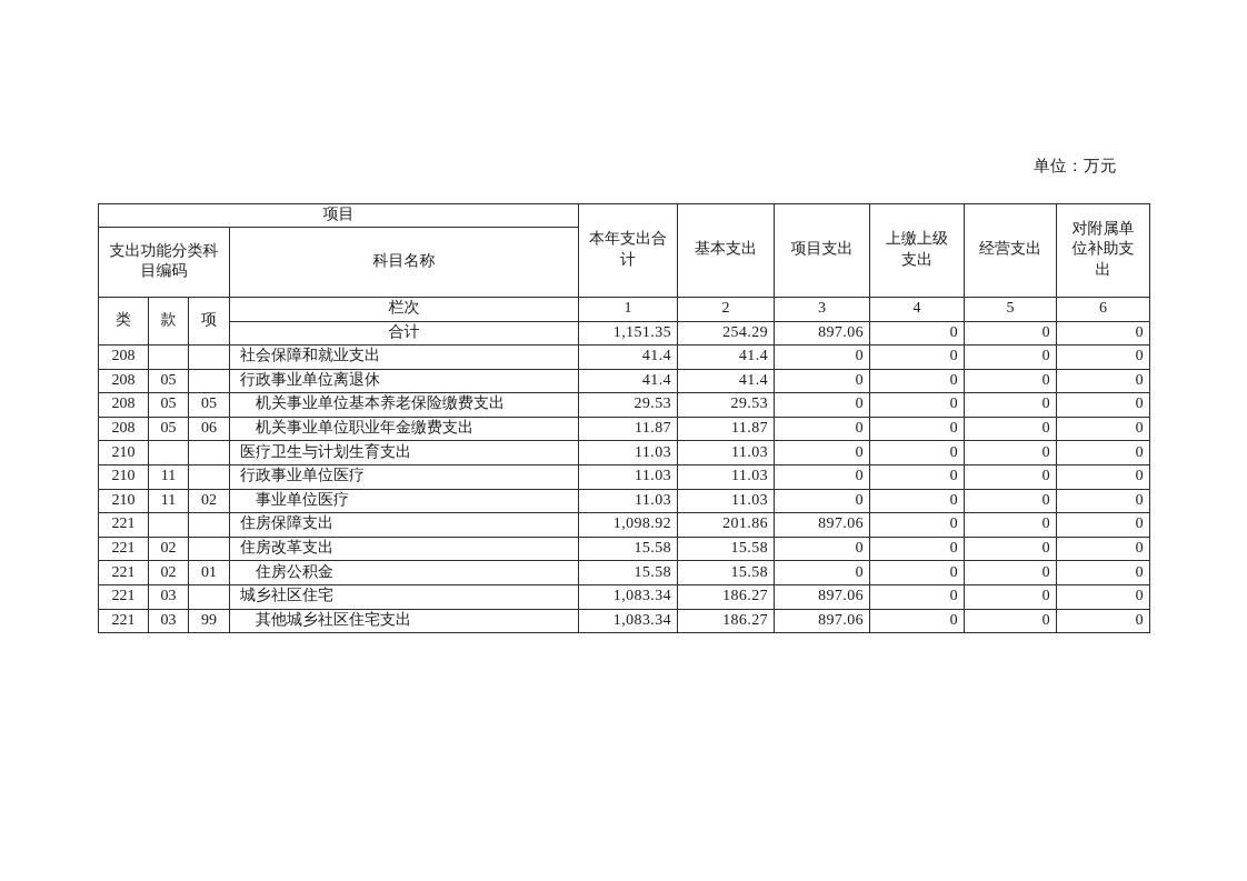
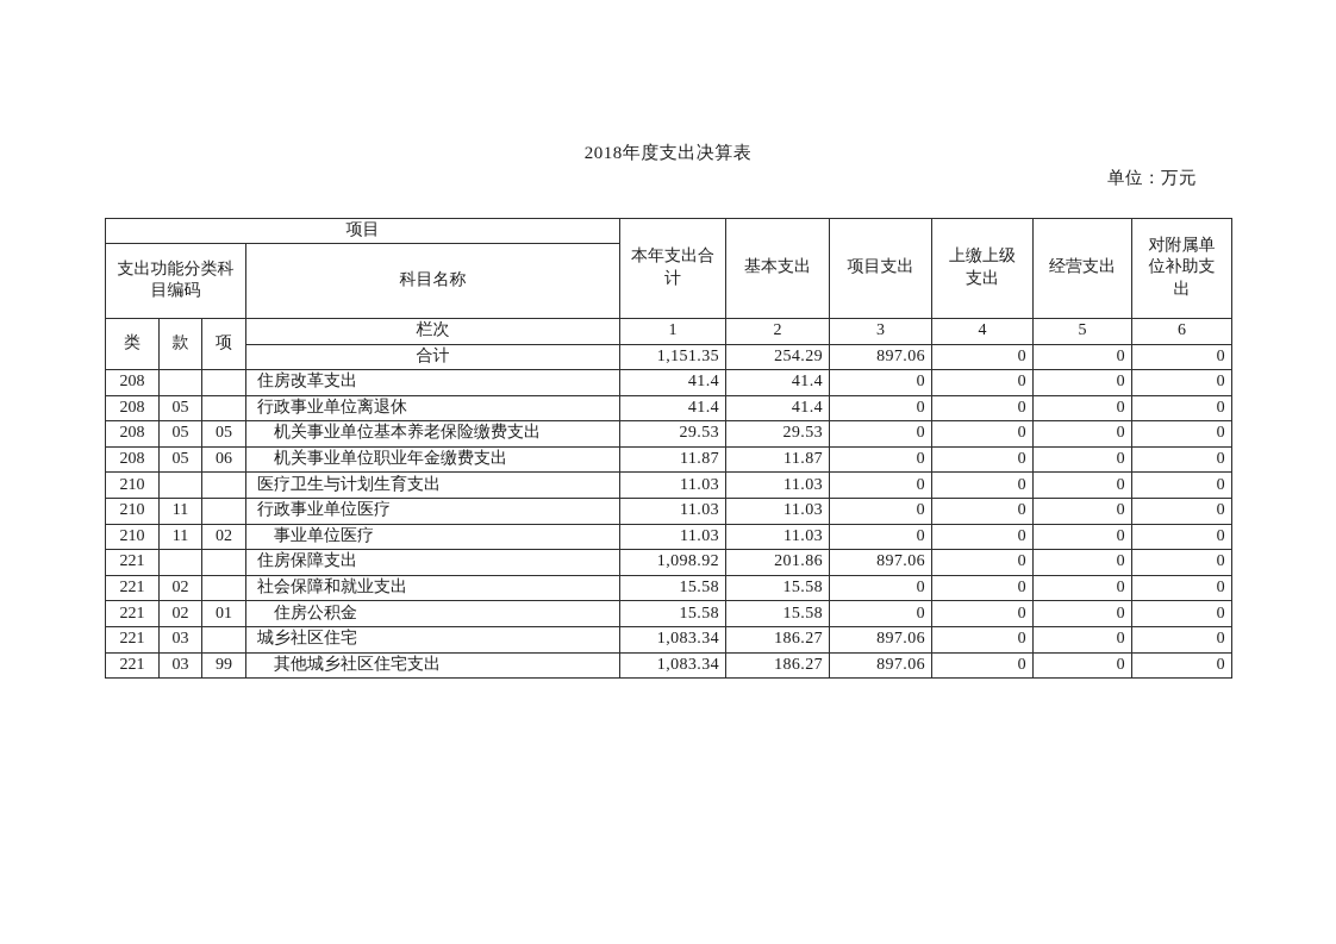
+ 2018年度支出决算表
  单位：万元
  项目	本年支出合 计	基本支出	项目支出	上缴上级 支出	经营支出	对附属单 位补助支 出
  支出功能分类科 目编码	科目名称
  类	款	项	栏次	1	2	3	4	5	6
  合计	1,151.35	254.29	897.06	0	0	0
- 208			社会保障和就业支出	41.4	41.4	0	0	0	0
+ 208			住房改革支出	41.4	41.4	0	0	0	0
  208	05		行政事业单位离退休	41.4	41.4	0	0	0	0
  208	05	05	机关事业单位基本养老保险缴费支出	29.53	29.53	0	0	0	0
  208	05	06	机关事业单位职业年金缴费支出	11.87	11.87	0	0	0	0
  210			医疗卫生与计划生育支出	11.03	11.03	0	0	0	0
  210	11		行政事业单位医疗	11.03	11.03	0	0	0	0
  210	11	02	事业单位医疗	11.03	11.03	0	0	0	0
  221			住房保障支出	1,098.92	201.86	897.06	0	0	0
- 221	02		住房改革支出	15.58	15.58	0	0	0	0
+ 221	02		社会保障和就业支出	15.58	15.58	0	0	0	0
  221	02	01	住房公积金	15.58	15.58	0	0	0	0
  221	03		城乡社区住宅	1,083.34	186.27	897.06	0	0	0
  221	03	99	其他城乡社区住宅支出	1,083.34	186.27	897.06	0	0	0
